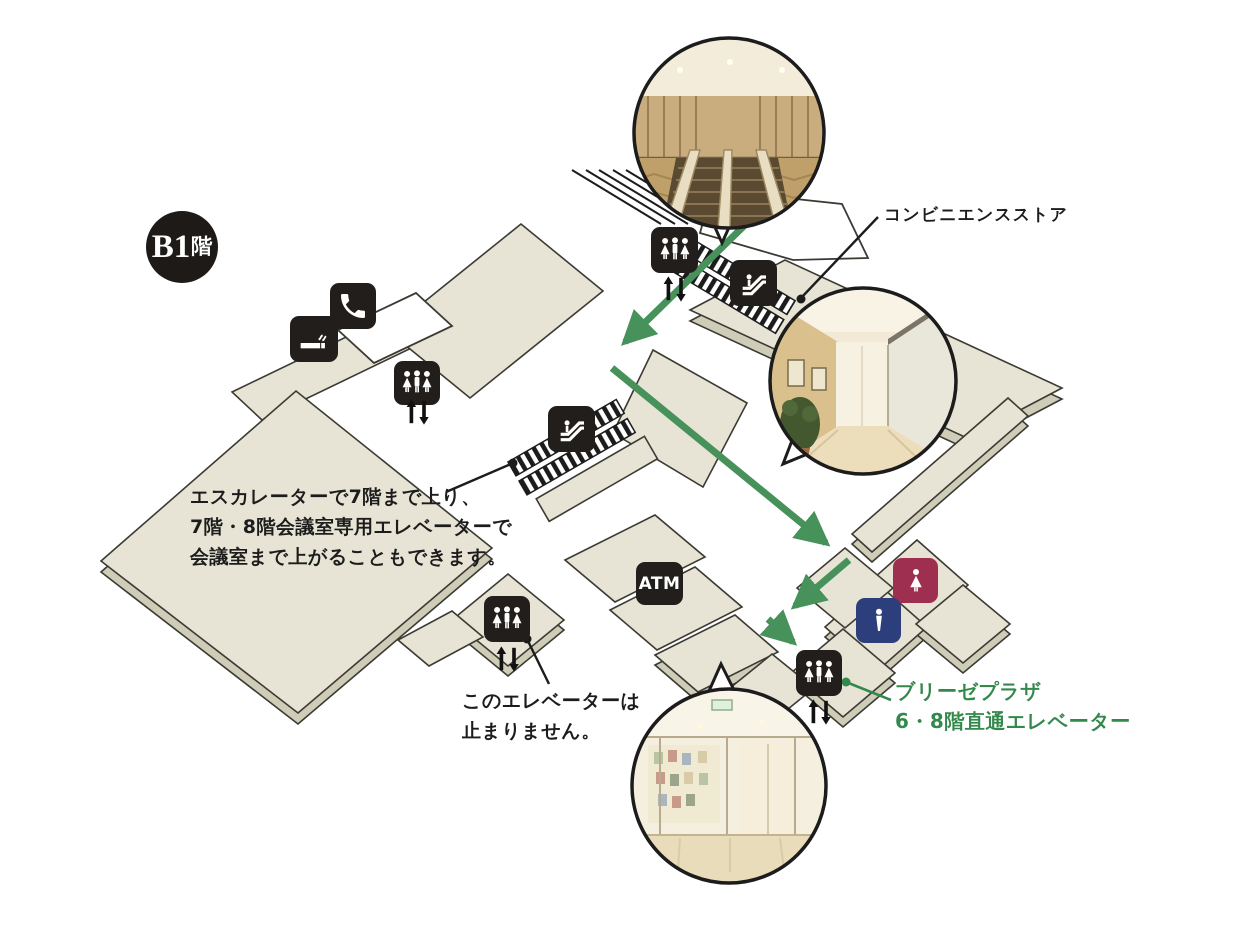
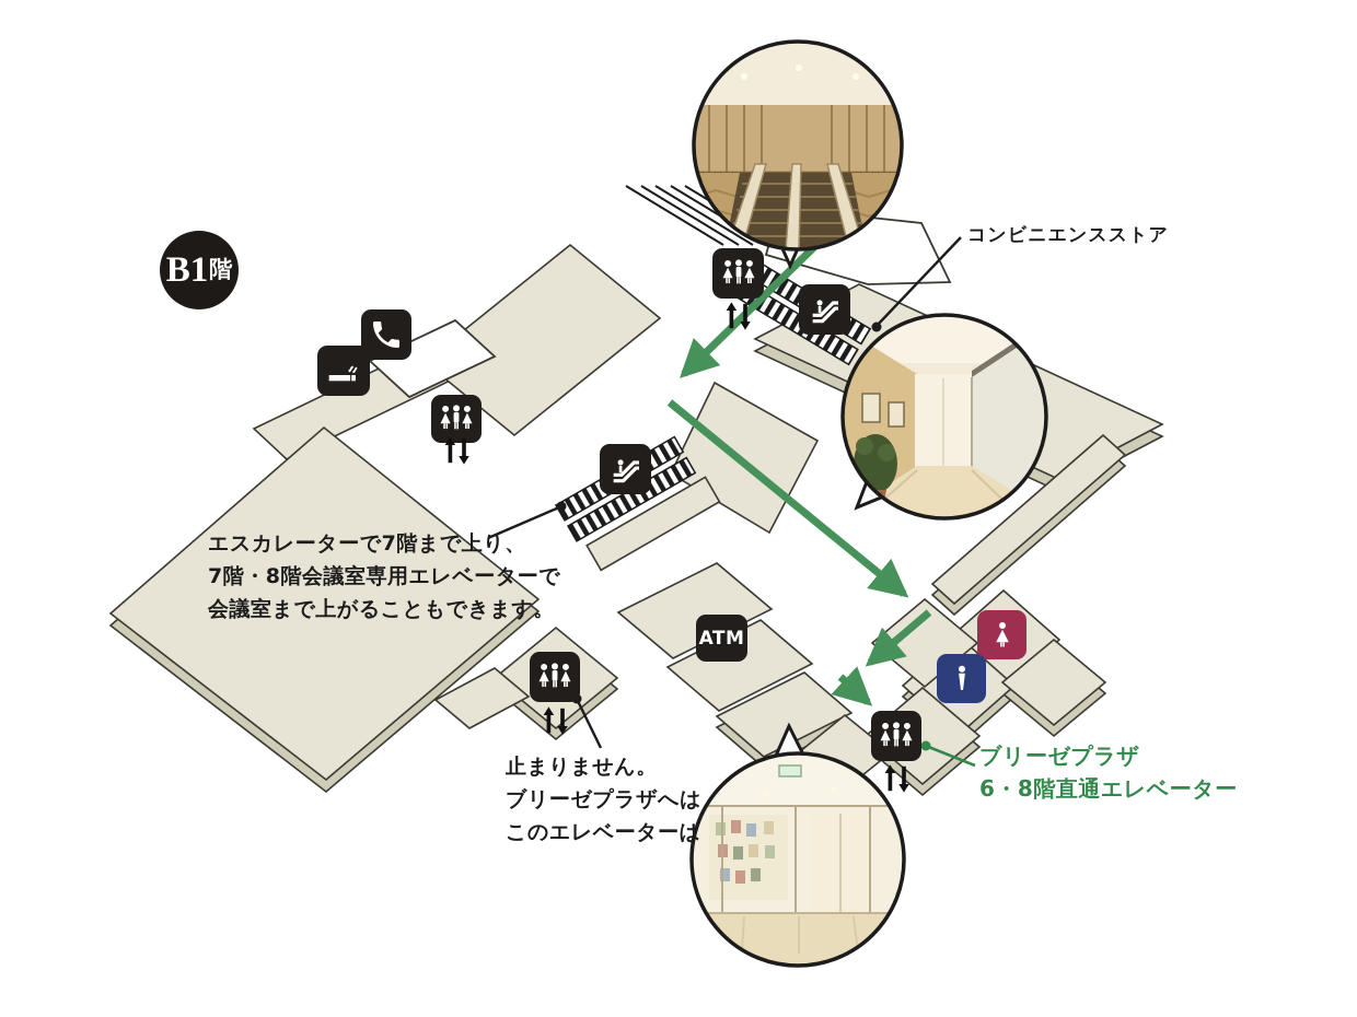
  ATM
  B1
  階
  コンビニエンスストア
  エスカレーターで7階まで上り、
  7階・8階会議室専用エレベーターで
  会議室まで上がることもできます。
- このエレベーターは
+ 止まりません。
+ ブリーゼプラザへは
- 止まりません。
+ このエレベーターは
  ブリーゼプラザ
  6・8階直通エレベーター
